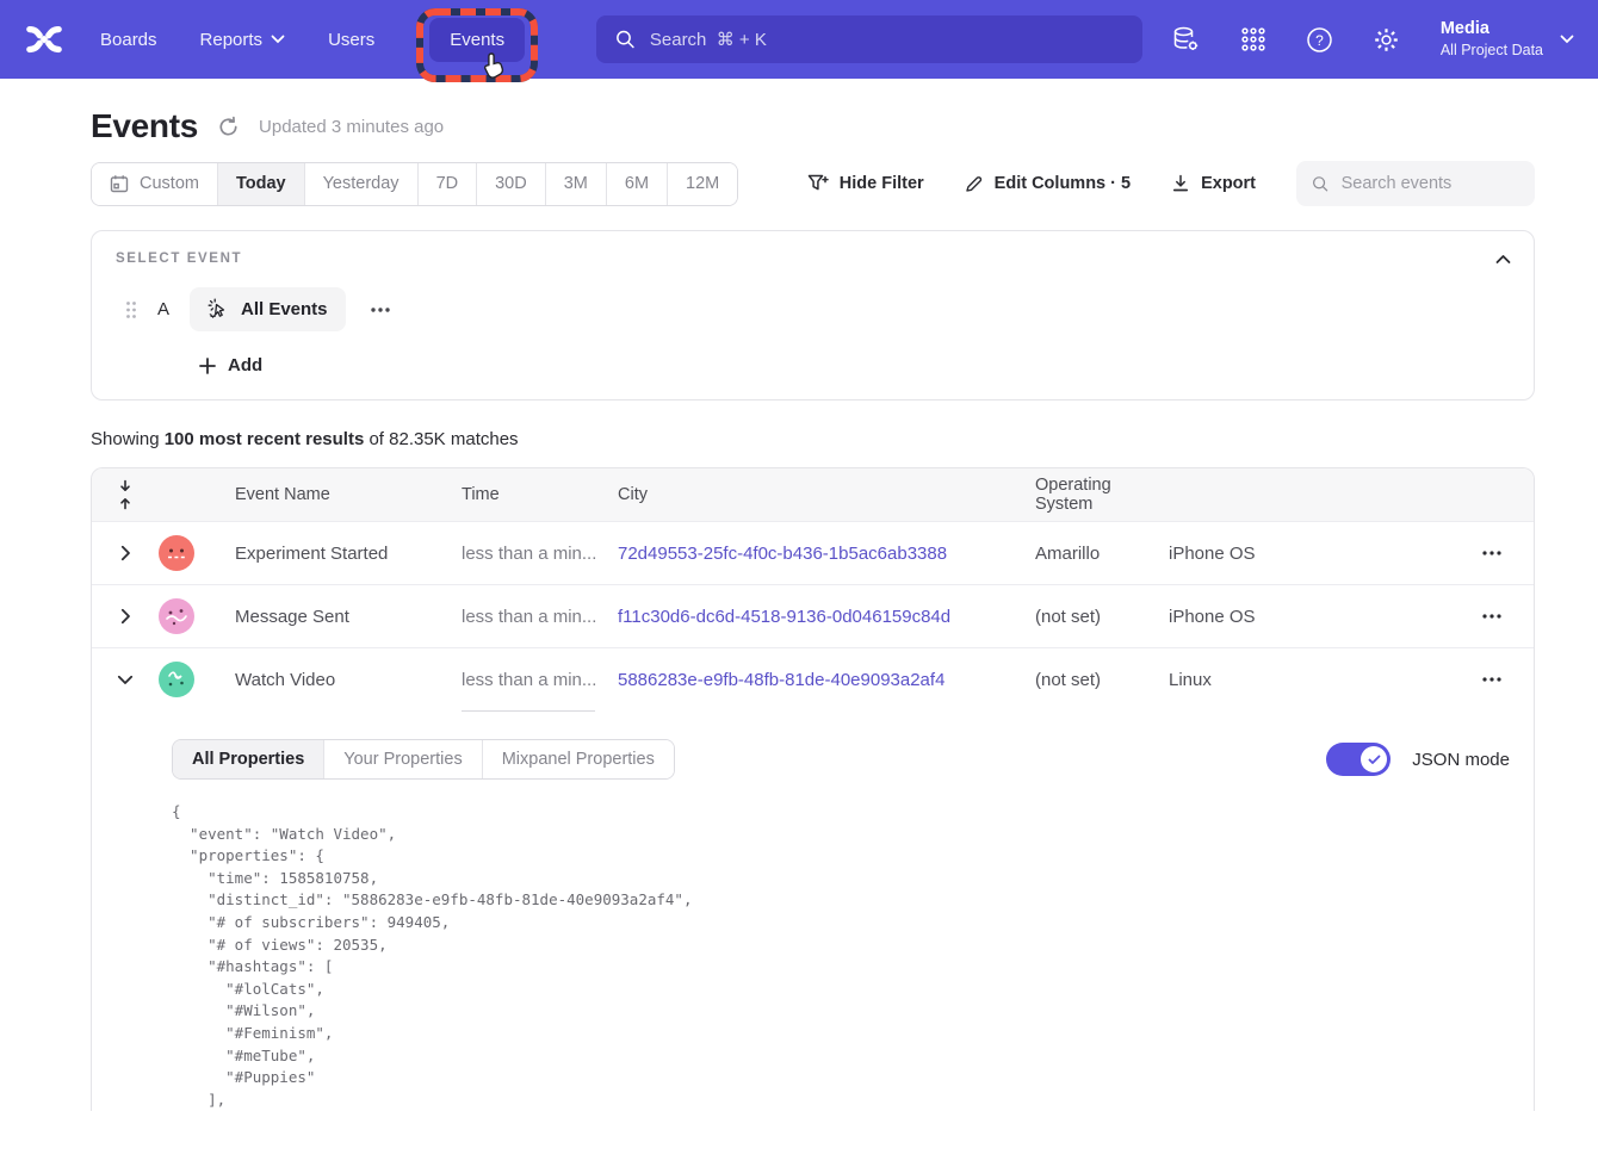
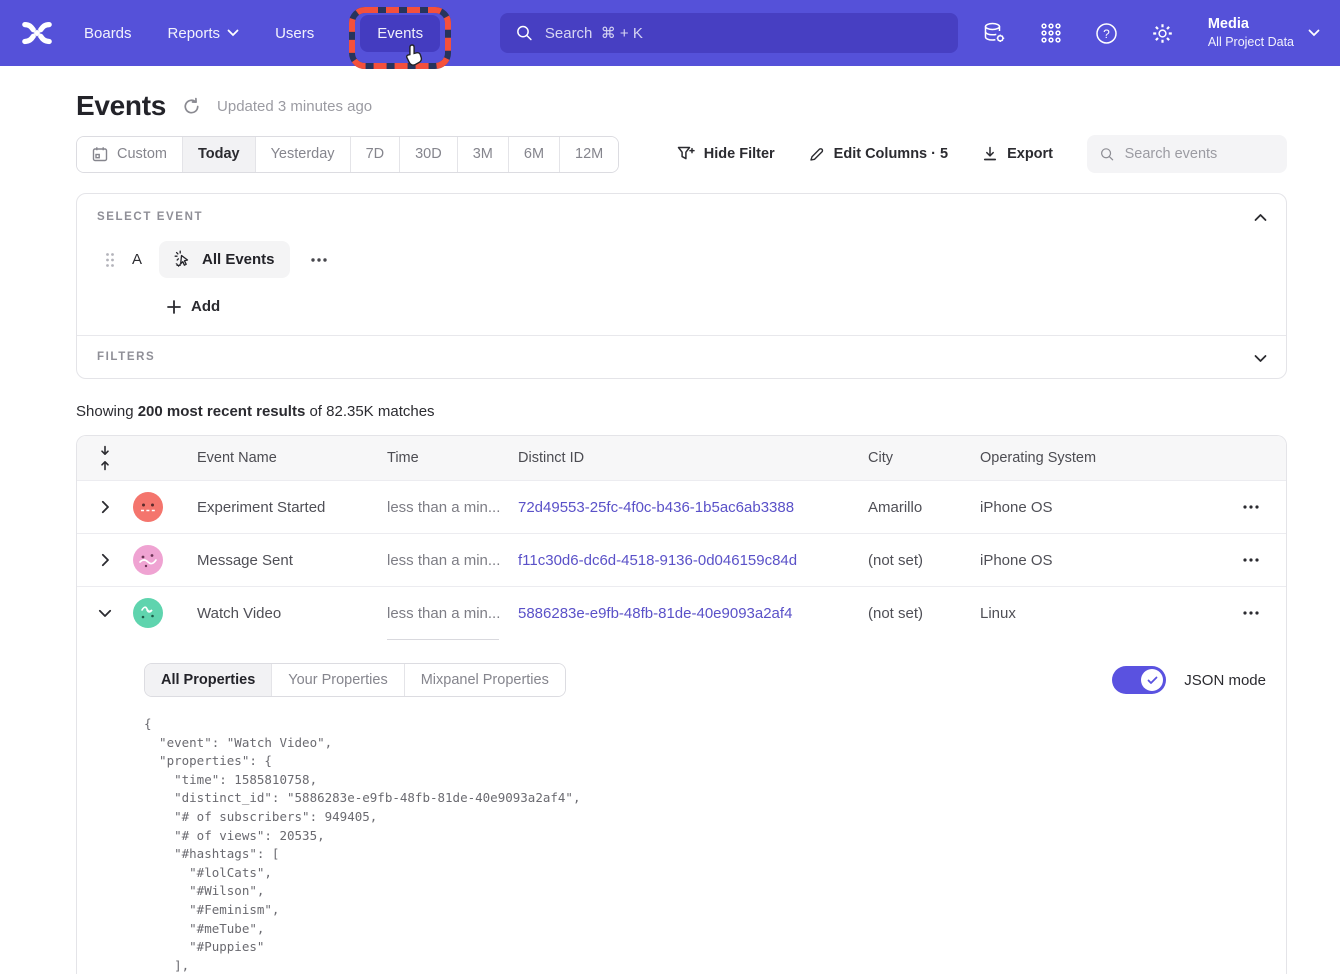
  Boards
  Reports
  Users
  Events
  Search ⌘ + K
  ?
  Media
  All Project Data
  Events
  Updated 3 minutes ago
  Custom
  Today
  Yesterday
  7D
  30D
  3M
  6M
  12M
  Hide Filter
  Edit Columns · 5
  Export
  Search events
  SELECT EVENT
  A
  All Events
  Add
+ FILTERS
- Showing 100 most recent results of 82.35K matches
+ Showing 200 most recent results of 82.35K matches
  Event Name
  Time
+ Distinct ID
  City
  Operating System
  Experiment Started
  less than a min...
  72d49553-25fc-4f0c-b436-1b5ac6ab3388
  Amarillo
  iPhone OS
  Message Sent
  less than a min...
  f11c30d6-dc6d-4518-9136-0d046159c84d
  (not set)
  iPhone OS
  Watch Video
  less than a min...
  5886283e-e9fb-48fb-81de-40e9093a2af4
  (not set)
  Linux
  All Properties
  Your Properties
  Mixpanel Properties
  JSON mode
  {
  "event": "Watch Video",
  "properties": {
  "time": 1585810758,
  "distinct_id": "5886283e-e9fb-48fb-81de-40e9093a2af4",
  "# of subscribers": 949405,
  "# of views": 20535,
  "#hashtags": [
  "#lolCats",
  "#Wilson",
  "#Feminism",
  "#meTube",
  "#Puppies"
  ],
